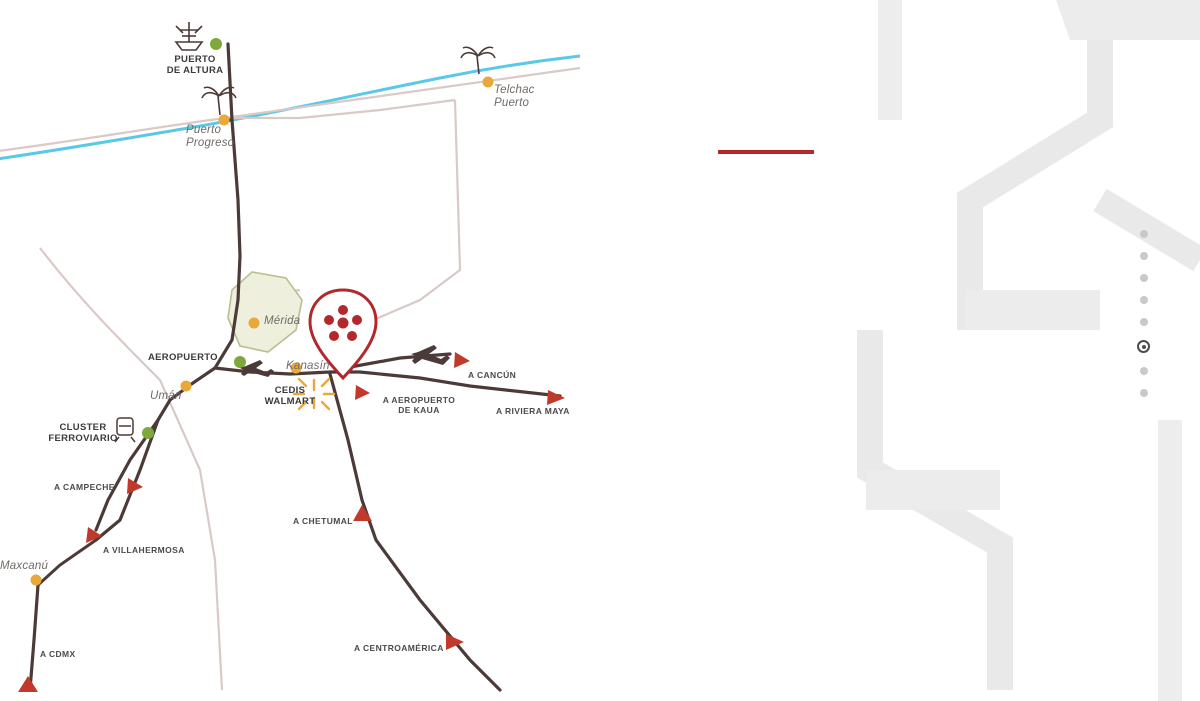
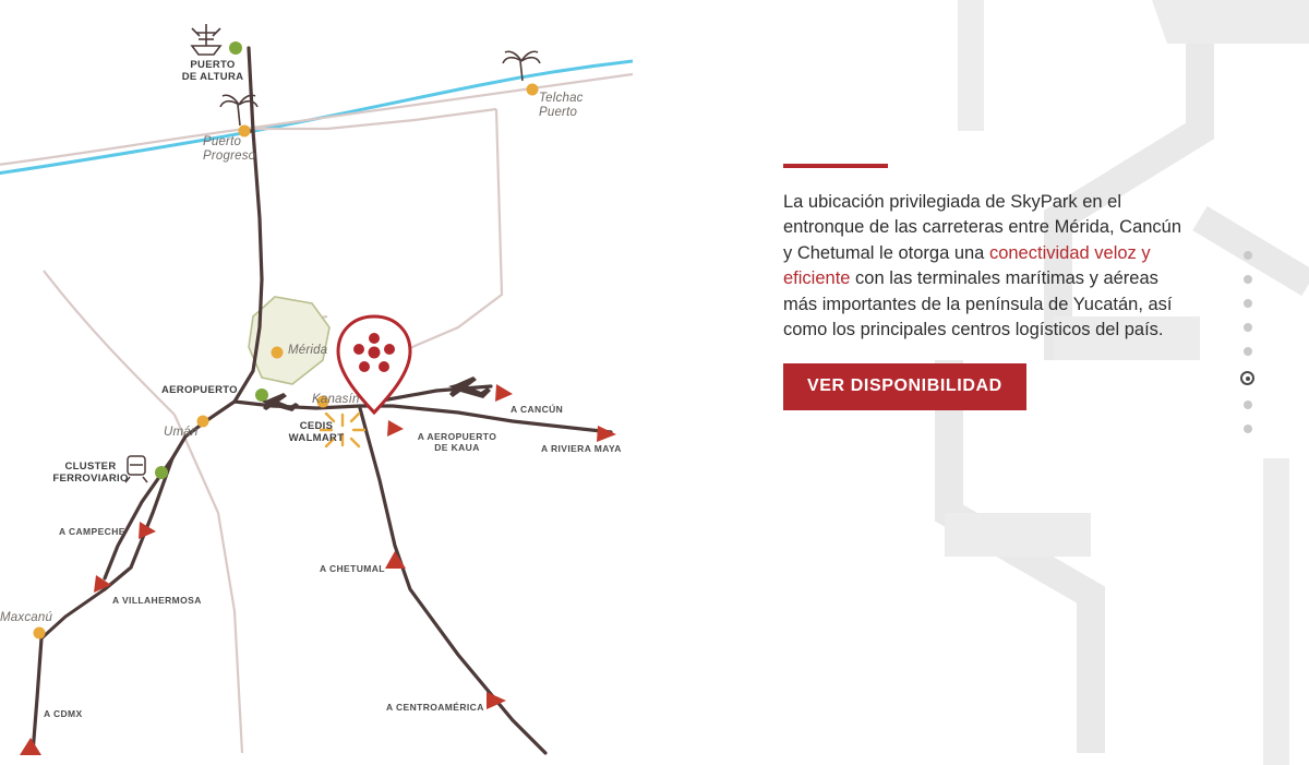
  PUERTO
  DE ALTURA
  Telchac
  Puerto
  Puerto
  Progreso
  Mérida
  Kanasín
  Umán
  Maxcanú
  AEROPUERTO
  CEDIS
  WALMART
  CLUSTER
  FERROVIARIO
  A CANCÚN
  A AEROPUERTO
  DE KAUA
  A RIVIERA MAYA
  A CAMPECHE
  A VILLAHERMOSA
  A CHETUMAL
  A CDMX
  A CENTROAMÉRICA
+ La ubicación privilegiada de SkyPark en el entronque de las carreteras entre Mérida, Cancún y Chetumal le otorga una conectividad veloz y eficiente con las terminales marítimas y aéreas más importantes de la península de Yucatán, así como los principales centros logísticos del país.
+ VER DISPONIBILIDAD
